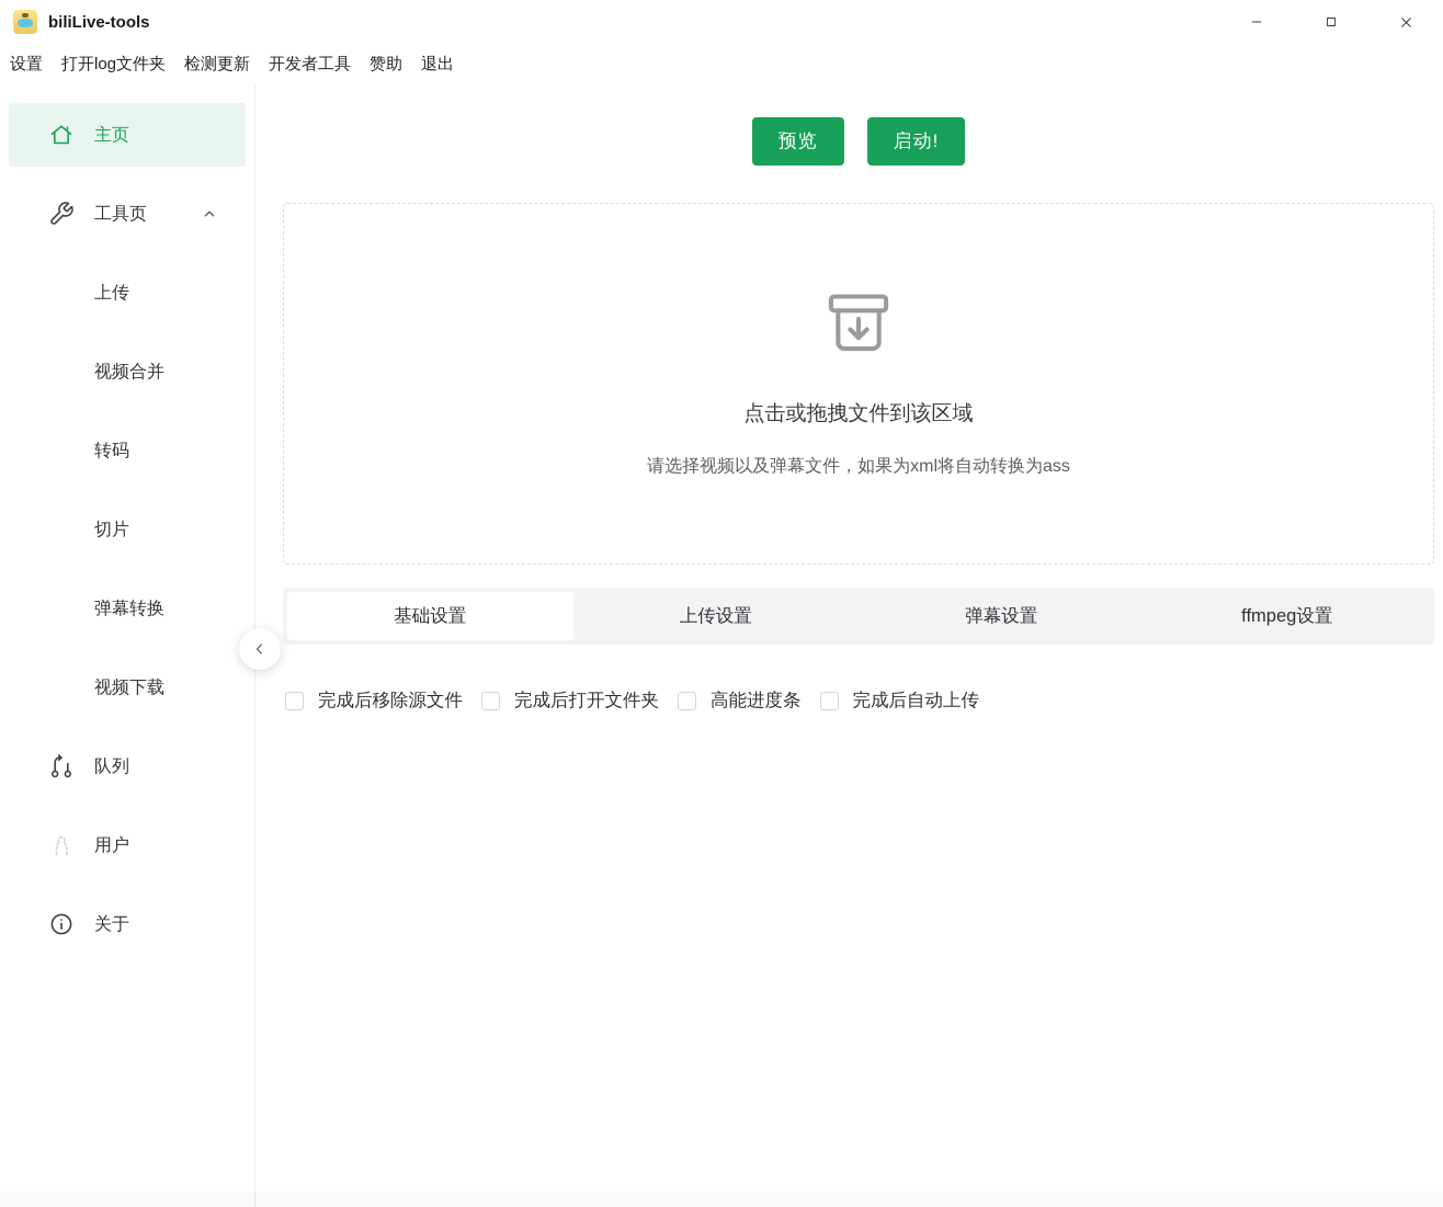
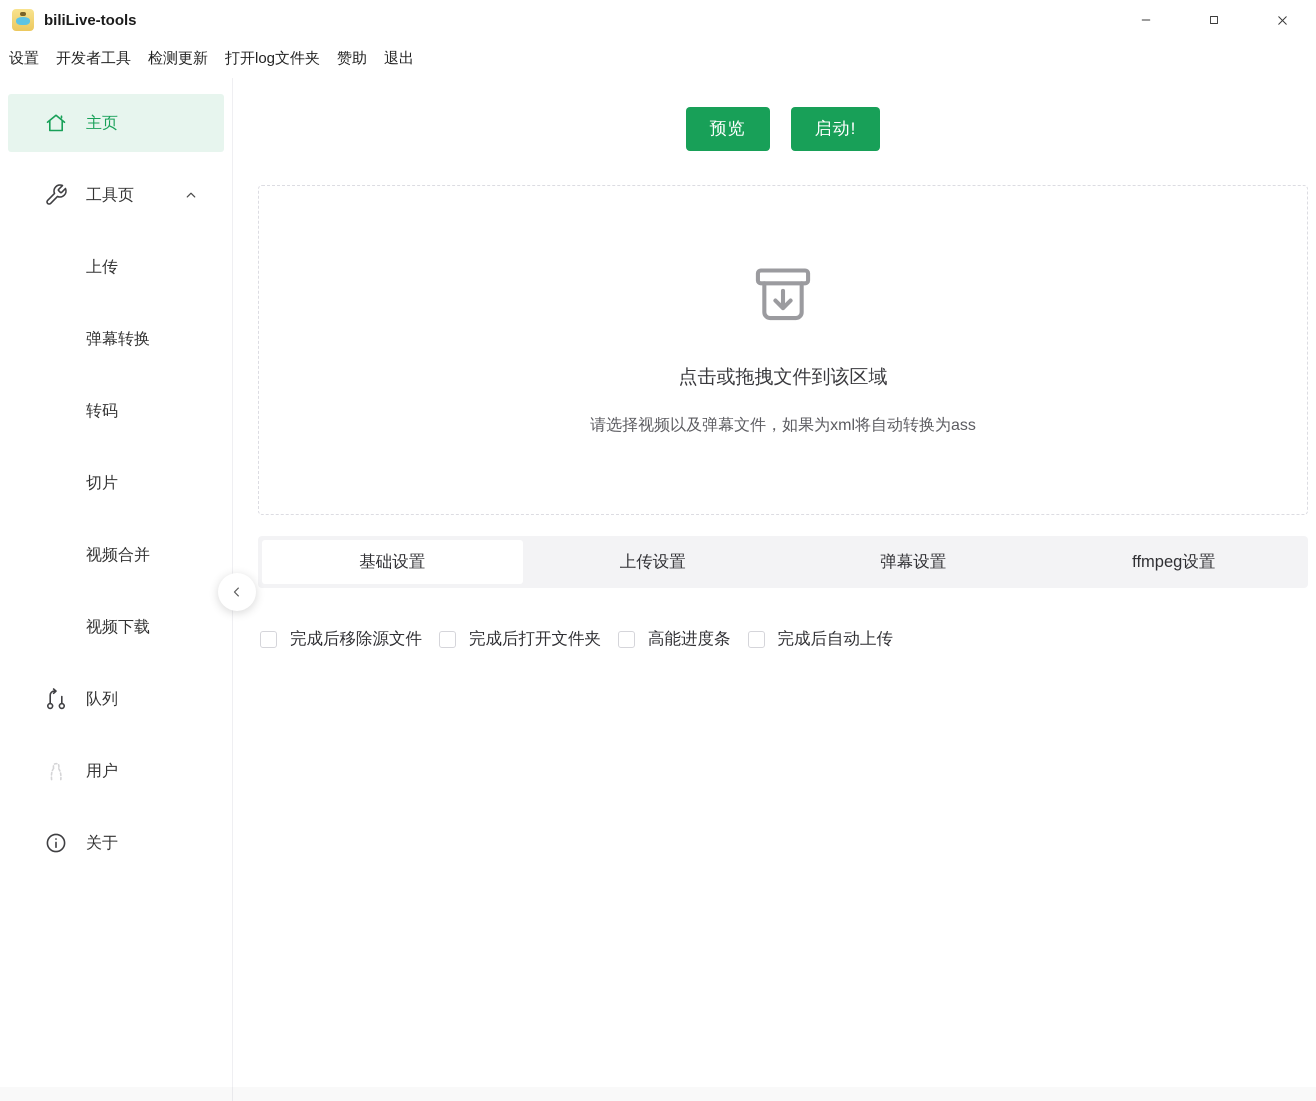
  biliLive-tools
  设置
- 打开log文件夹
+ 开发者工具
  检测更新
- 开发者工具
+ 打开log文件夹
  赞助
  退出
  主页
  工具页
  上传
- 视频合并
+ 弹幕转换
  转码
  切片
- 弹幕转换
+ 视频合并
  视频下载
  队列
  用户
  关于
  预览
  启动!
  点击或拖拽文件到该区域
  请选择视频以及弹幕文件，如果为xml将自动转换为ass
  基础设置
  上传设置
  弹幕设置
  ffmpeg设置
  完成后移除源文件
  完成后打开文件夹
  高能进度条
  完成后自动上传
